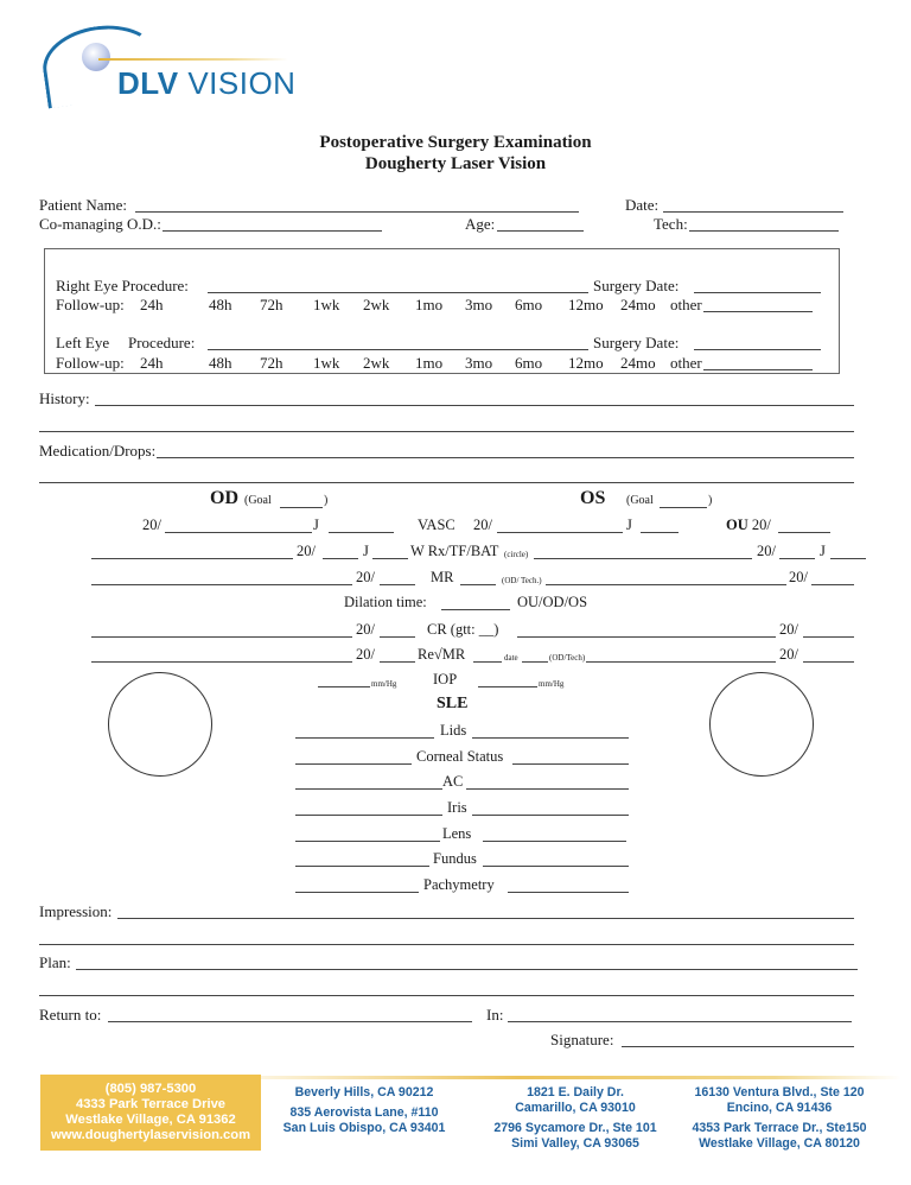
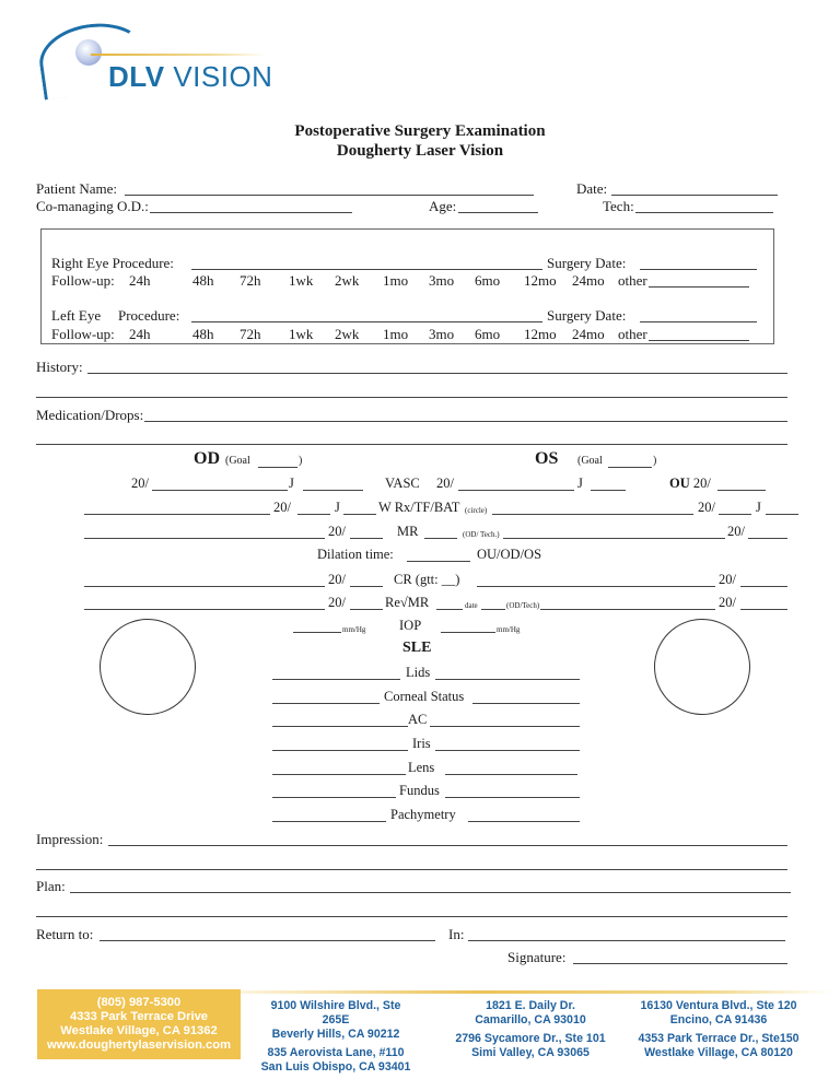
  DLV VISION
  Postoperative Surgery Examination
  Dougherty Laser Vision
  Patient Name:
  Date:
  Co-managing O.D.:
  Age:
  Tech:
  Right Eye Procedure:
  Surgery Date:
  Follow-up:
  24h
  48h
  72h
  1wk
  2wk
  1mo
  3mo
  6mo
  12mo
  24mo
  other
  Left Eye
  Procedure:
  Surgery Date:
  Follow-up:
  24h
  48h
  72h
  1wk
  2wk
  1mo
  3mo
  6mo
  12mo
  24mo
  other
  History:
  Medication/Drops:
  OD
  (Goal
  )
  OS
  (Goal
  )
  20/
  J
  VASC
  20/
  J
  OU 20/
  20/
  J
  W Rx/TF/BAT
  (circle)
  20/
  J
  20/
  MR
  (OD/ Tech.)
  20/
  Dilation time:
  OU/OD/OS
  20/
  CR (gtt: __)
  20/
  20/
  Re√MR
  date
  (OD/Tech)
  20/
  mm/Hg
  IOP
  mm/Hg
  SLE
  Lids
  Corneal Status
  AC
  Iris
  Lens
  Fundus
  Pachymetry
  Impression:
  Plan:
  Return to:
  In:
  Signature:
  (805) 987-5300
  4333 Park Terrace Drive
  Westlake Village, CA 91362
  www.doughertylaservision.com
+ 9100 Wilshire Blvd., Ste 265E
  Beverly Hills, CA 90212
  835 Aerovista Lane, #110
  San Luis Obispo, CA 93401
  1821 E. Daily Dr.
  Camarillo, CA 93010
  2796 Sycamore Dr., Ste 101
  Simi Valley, CA 93065
  16130 Ventura Blvd., Ste 120
  Encino, CA 91436
  4353 Park Terrace Dr., Ste150
  Westlake Village, CA 80120
